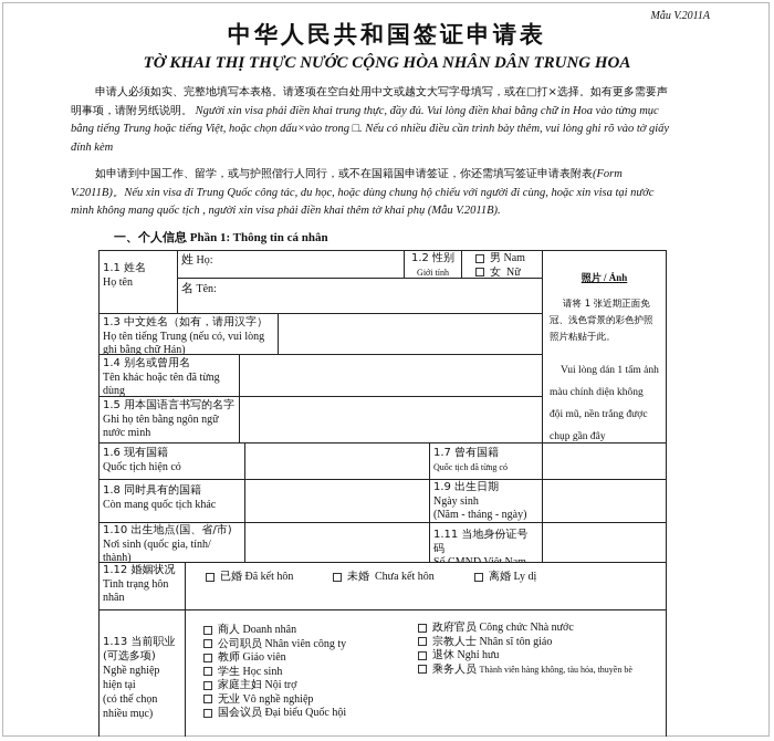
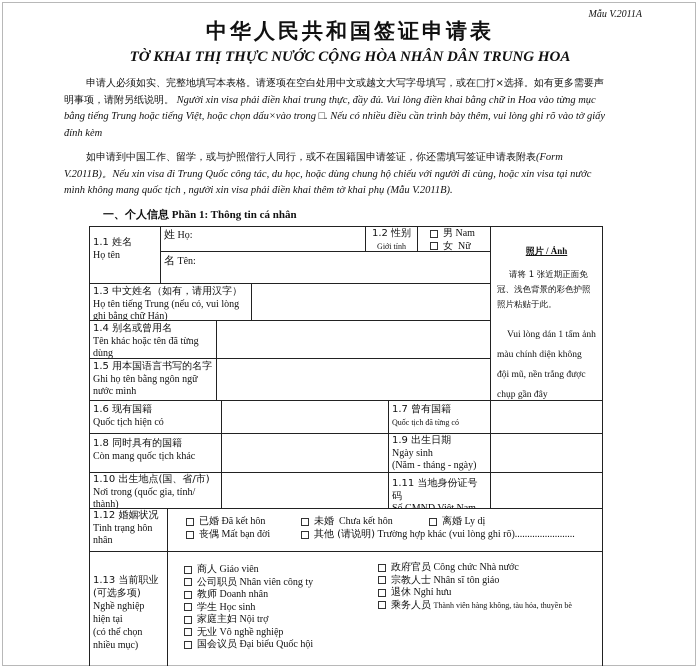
  Mẫu V.2011A
  中华人民共和国签证申请表
  TỜ KHAI THỊ THỰC NƯỚC CỘNG HÒA NHÂN DÂN TRUNG HOA
  申请人必须如实、完整地填写本表格。请逐项在空白处用中文或越文大写字母填写，或在□打×选择。如有更多需要声明事项，请附另纸说明。 Người xin visa phải điền khai trung thực, đầy đủ. Vui lòng điền khai bằng chữ in Hoa vào từng mục bằng tiếng Trung hoặc tiếng Việt, hoặc chọn dấu×vào trong □. Nếu có nhiều điều cần trình bày thêm, vui lòng ghi rõ vào tờ giấy đính kèm
  如申请到中国工作、留学，或与护照偕行人同行，或不在国籍国申请签证，你还需填写签证申请表附表(Form V.2011B)。Nếu xin visa đi Trung Quốc công tác, du học, hoặc dùng chung hộ chiếu với người đi cùng, hoặc xin visa tại nước mình không mang quốc tịch , người xin visa phải điền khai thêm tờ khai phụ (Mẫu V.2011B).
  一、个人信息 Phần 1: Thông tin cá nhân
  1.1 姓名
  Họ tên
  姓 Họ:
  1.2 性别
  Giới tính
  男 Nam
  女 Nữ
  名 Tên:
  照片 / Ảnh
  请将 1 张近期正面免冠、浅色背景的彩色护照照片粘贴于此。
  Vui lòng dán 1 tấm ảnh màu chính diện không đội mũ, nền trắng được chụp gần đây
  1.3 中文姓名（如有，请用汉字）
  Họ tên tiếng Trung (nếu có, vui lòng ghi bằng chữ Hán)
  1.4 别名或曾用名
  Tên khác hoặc tên đã từng dùng
  1.5 用本国语言书写的名字
  Ghi họ tên bằng ngôn ngữ nước mình
  1.6 现有国籍
  Quốc tịch hiện có
  1.7 曾有国籍
  Quốc tịch đã từng có
  1.8 同时具有的国籍
  Còn mang quốc tịch khác
  1.9 出生日期
  Ngày sinh
  (Năm - tháng - ngày)
  1.10 出生地点(国、省/市)
- Nơi sinh (quốc gia, tỉnh/ thành)
+ Nơi trong (quốc gia, tỉnh/ thành)
  1.11 当地身份证号码
  Số CMND Việt Nam
  1.12 婚姻状况
  Tình trạng hôn nhân
  已婚 Đã kết hôn
  未婚 Chưa kết hôn
  离婚 Ly dị
+ 丧偶 Mất bạn đời
+ 其他 (请说明) Trường hợp khác (vui lòng ghi rõ)........................
  1.13 当前职业
  (可选多项)
  Nghề nghiệp hiện tại
  (có thể chọn nhiều mục)
- 商人 Doanh nhân
+ 商人 Giáo viên
  公司职员 Nhân viên công ty
- 教师 Giáo viên
+ 教师 Doanh nhân
  学生 Học sinh
  家庭主妇 Nội trợ
  无业 Vô nghề nghiệp
  国会议员 Đại biểu Quốc hội
  政府官员 Công chức Nhà nước
  宗教人士 Nhân sĩ tôn giáo
  退休 Nghỉ hưu
  乘务人员 Thành viên hàng không, tàu hỏa, thuyền bè
